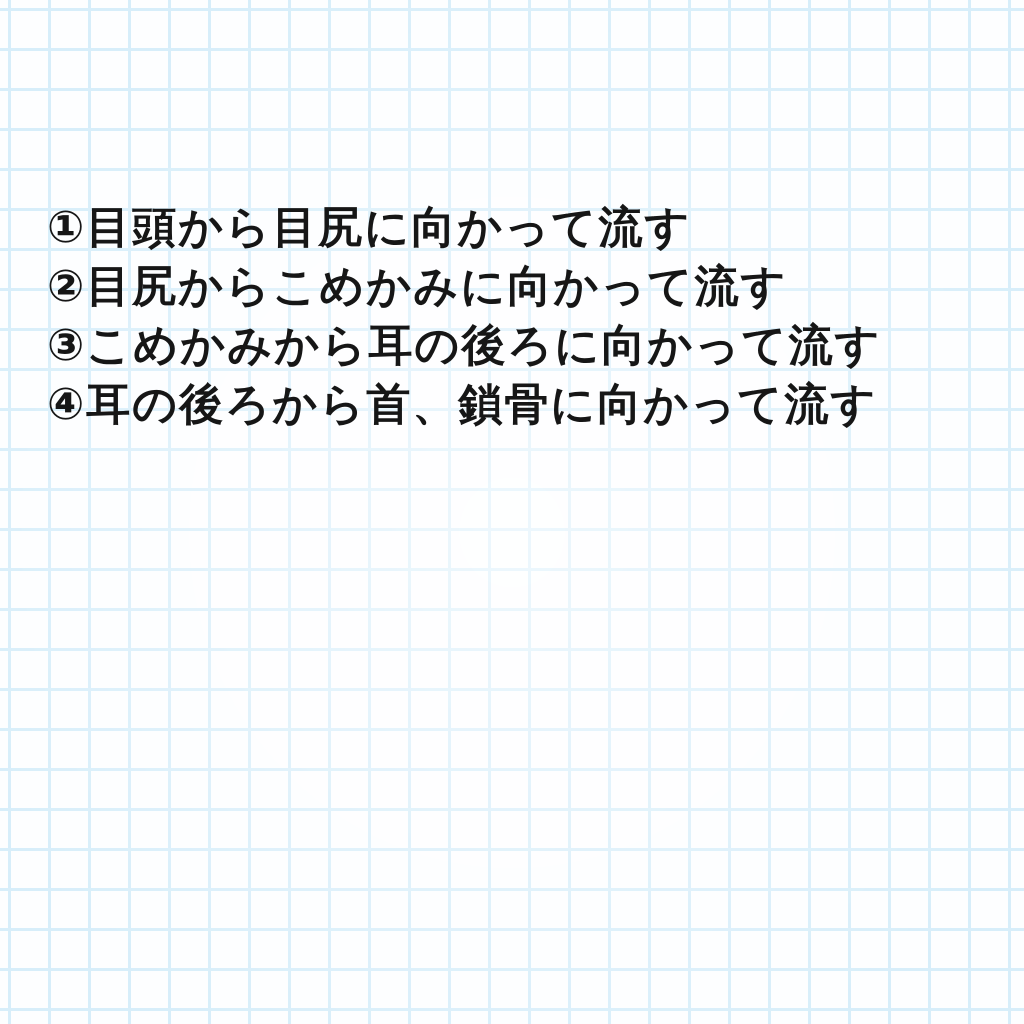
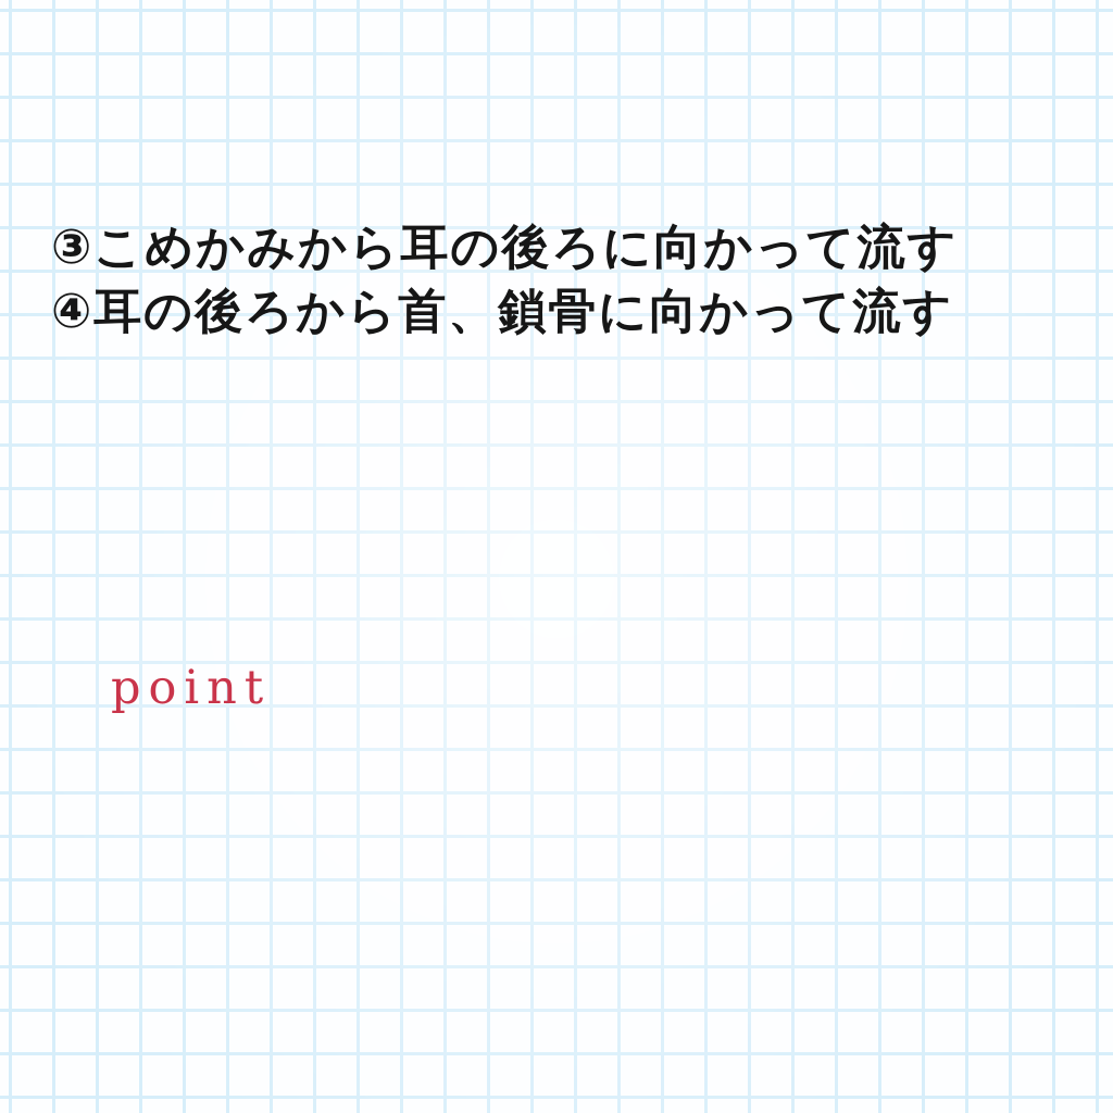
- ①目頭から目尻に向かって流す
- ②目尻からこめかみに向かって流す
  ③こめかみから耳の後ろに向かって流す
  ④耳の後ろから首、鎖骨に向かって流す
+ point
